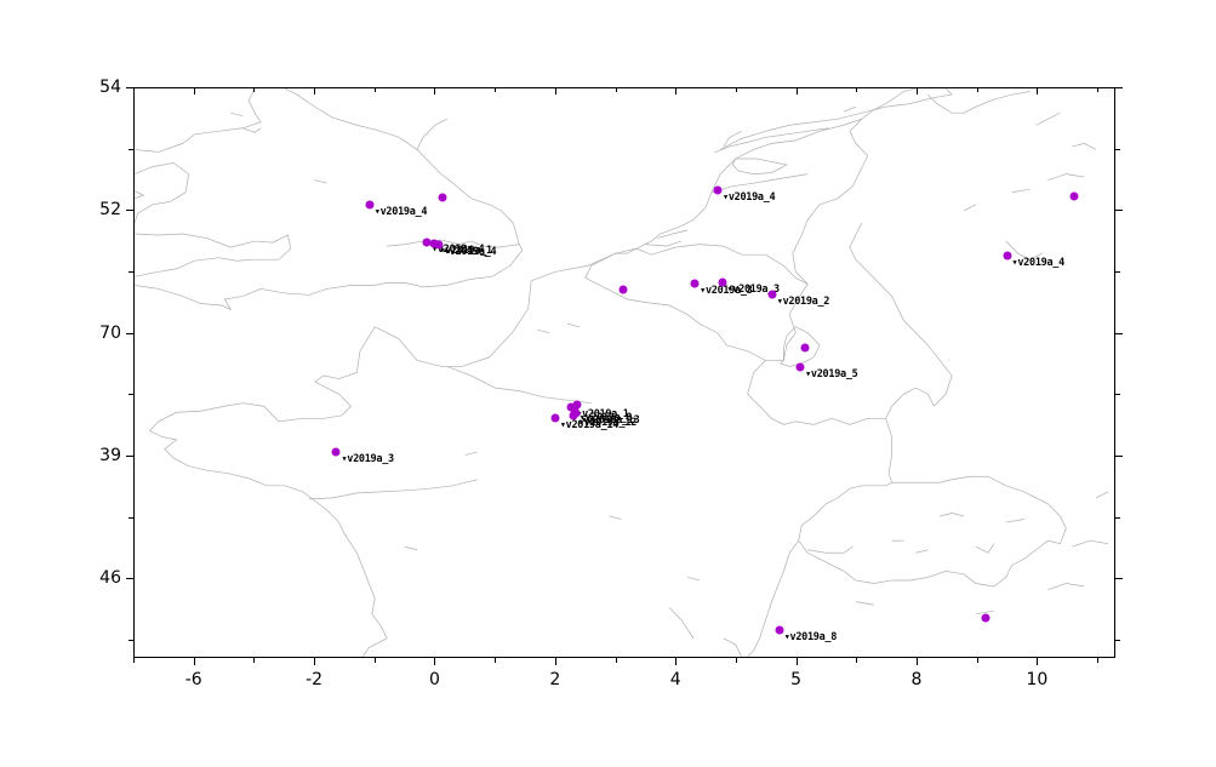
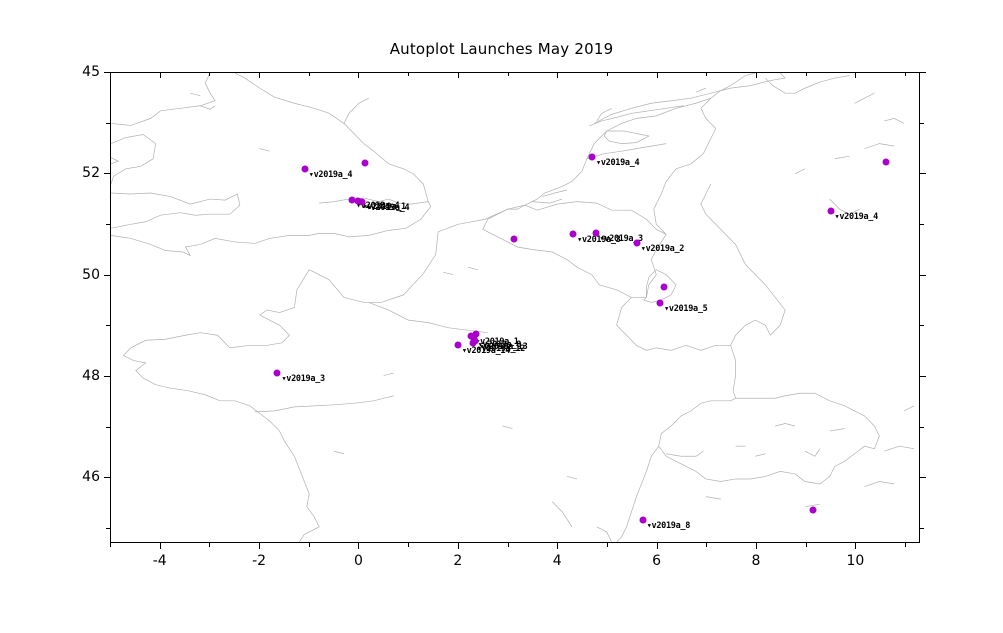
+ Autoplot Launches May 2019
  ▾v2019a_4
  ▾v2019a_4
  ▾v2019a_1
  ▾v2019a_4
  ▾v2019a_3
  ▾v2019a_14
  v2019a_1
  ▾v2019a_8
  ▾v2019a_13
  ▾v2019a_12
  ▾v2019a_3
  ▾v2019a3
  ▾v2019a_2
  ▾v2019a_4
  ▾v2019a_5
  ▾v2019a_4
  ▾v2019a_8
- -6
+ -4
  -2
  0
  2
  4
- 5
+ 6
  8
  10
  46
- 39
+ 48
- 70
+ 50
  52
- 54
+ 45
